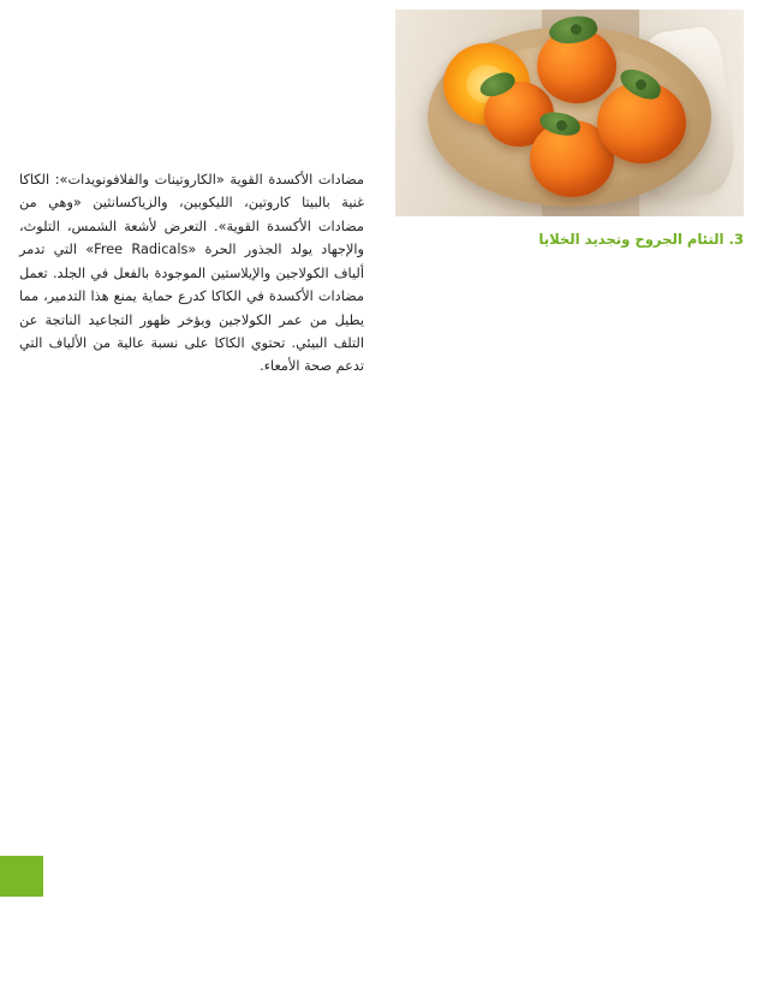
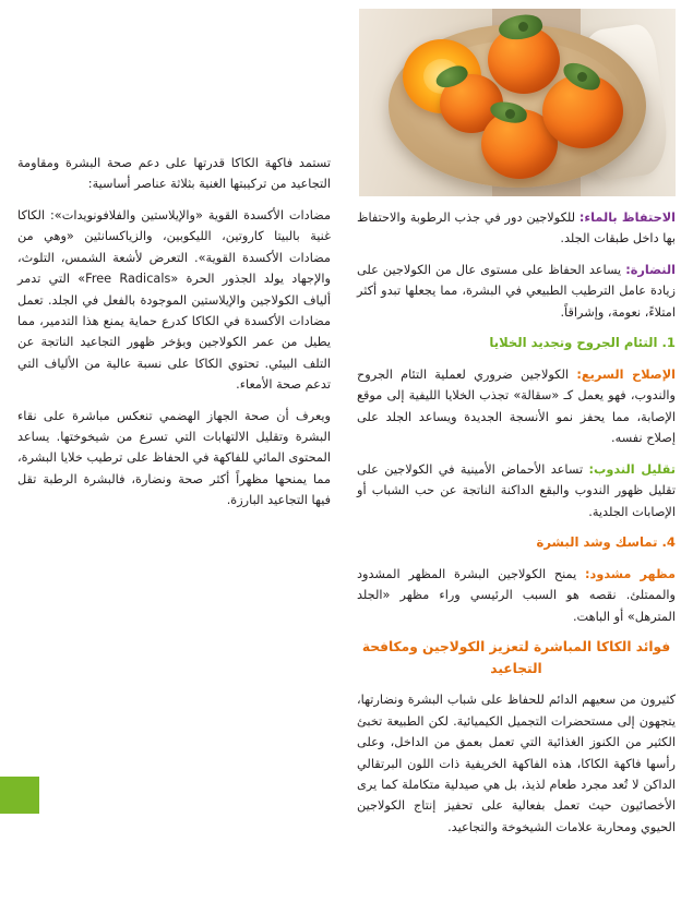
+ الاحتفاظ بالماء: للكولاجين دور في جذب الرطوبة والاحتفاظ بها داخل طبقات الجلد.
+ النضارة: يساعد الحفاظ على مستوى عال من الكولاجين على زيادة عامل الترطيب الطبيعي في البشرة، مما يجعلها تبدو أكثر امتلاءً، نعومة، وإشراقاً.
- 3. التئام الجروح وتجديد الخلايا
+ 1. التئام الجروح وتجديد الخلايا
+ الإصلاح السريع: الكولاجين ضروري لعملية التئام الجروح والندوب، فهو يعمل كـ «سقالة» تجذب الخلايا الليفية إلى موقع الإصابة، مما يحفز نمو الأنسجة الجديدة ويساعد الجلد على إصلاح نفسه.
+ تقليل الندوب: تساعد الأحماض الأمينية في الكولاجين على تقليل ظهور الندوب والبقع الداكنة الناتجة عن حب الشباب أو الإصابات الجلدية.
+ 4. تماسك وشد البشرة
+ مظهر مشدود: يمنح الكولاجين البشرة المظهر المشدود والممتلئ. نقصه هو السبب الرئيسي وراء مظهر «الجلد المترهل» أو الباهت.
+ فوائد الكاكا المباشرة لتعزيز الكولاجين ومكافحة التجاعيد
+ كثيرون من سعيهم الدائم للحفاظ على شباب البشرة ونضارتها، يتجهون إلى مستحضرات التجميل الكيميائية. لكن الطبيعة تخبئ الكثير من الكنوز الغذائية التي تعمل بعمق من الداخل، وعلى رأسها فاكهة الكاكا، هذه الفاكهة الخريفية ذات اللون البرتقالي الداكن لا تُعد مجرد طعام لذيذ، بل هي صيدلية متكاملة كما يرى الأخصائيون حيث تعمل بفعالية على تحفيز إنتاج الكولاجين الحيوي ومحاربة علامات الشيخوخة والتجاعيد.
+ تستمد فاكهة الكاكا قدرتها على دعم صحة البشرة ومقاومة التجاعيد من تركيبتها الغنية بثلاثة عناصر أساسية:
- مضادات الأكسدة القوية «الكاروتينات والفلافونويدات»: الكاكا غنية بالبيتا كاروتين، الليكوبين، والزياكسانثين «وهي من مضادات الأكسدة القوية». التعرض لأشعة الشمس، التلوث، والإجهاد يولد الجذور الحرة «Free Radicals» التي تدمر ألياف الكولاجين والإيلاستين الموجودة بالفعل في الجلد. تعمل مضادات الأكسدة في الكاكا كدرع حماية يمنع هذا التدمير، مما يطيل من عمر الكولاجين ويؤخر ظهور التجاعيد الناتجة عن التلف البيئي. تحتوي الكاكا على نسبة عالية من الألياف التي تدعم صحة الأمعاء.
+ مضادات الأكسدة القوية «والإيلاستين والفلافونويدات»: الكاكا غنية بالبيتا كاروتين، الليكوبين، والزياكسانثين «وهي من مضادات الأكسدة القوية». التعرض لأشعة الشمس، التلوث، والإجهاد يولد الجذور الحرة «Free Radicals» التي تدمر ألياف الكولاجين والإيلاستين الموجودة بالفعل في الجلد. تعمل مضادات الأكسدة في الكاكا كدرع حماية يمنع هذا التدمير، مما يطيل من عمر الكولاجين ويؤخر ظهور التجاعيد الناتجة عن التلف البيئي. تحتوي الكاكا على نسبة عالية من الألياف التي تدعم صحة الأمعاء.
+ ويعرف أن صحة الجهاز الهضمي تنعكس مباشرة على نقاء البشرة وتقليل الالتهابات التي تسرع من شيخوختها. يساعد المحتوى المائي للفاكهة في الحفاظ على ترطيب خلايا البشرة، مما يمنحها مظهراً أكثر صحة ونضارة، فالبشرة الرطبة تقل فيها التجاعيد البارزة.
